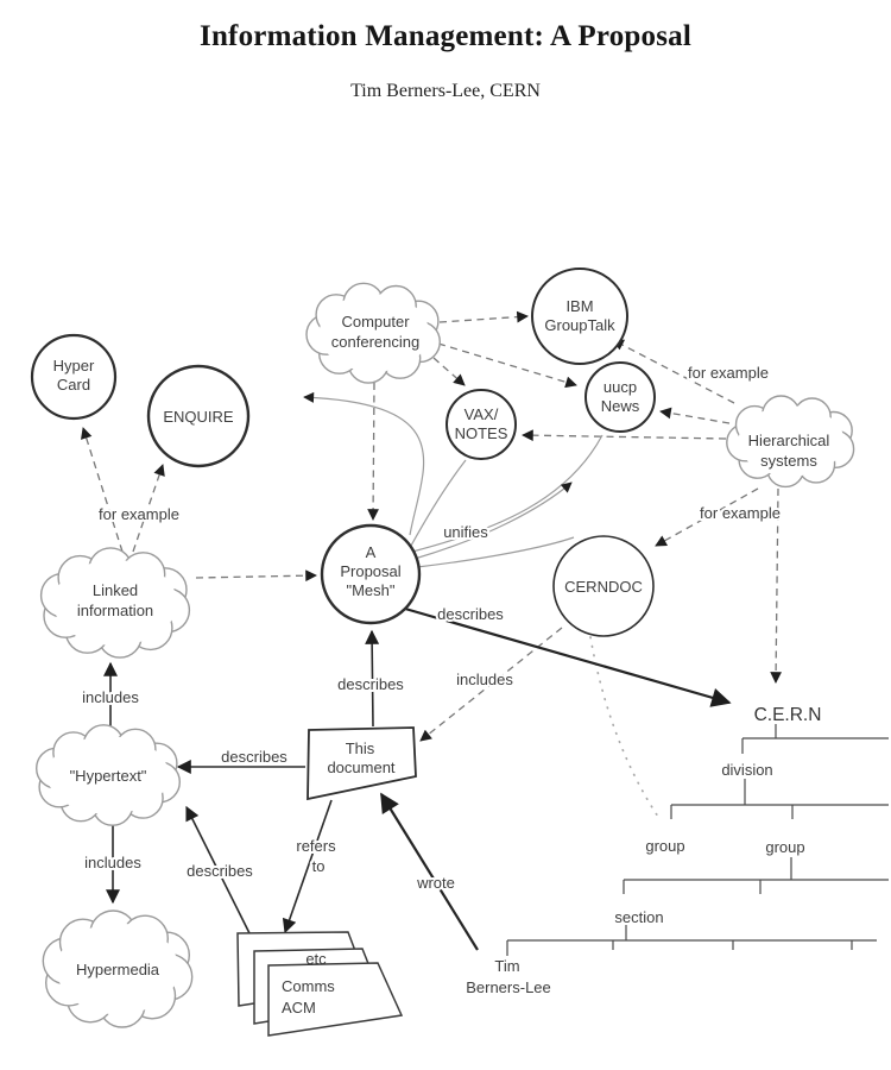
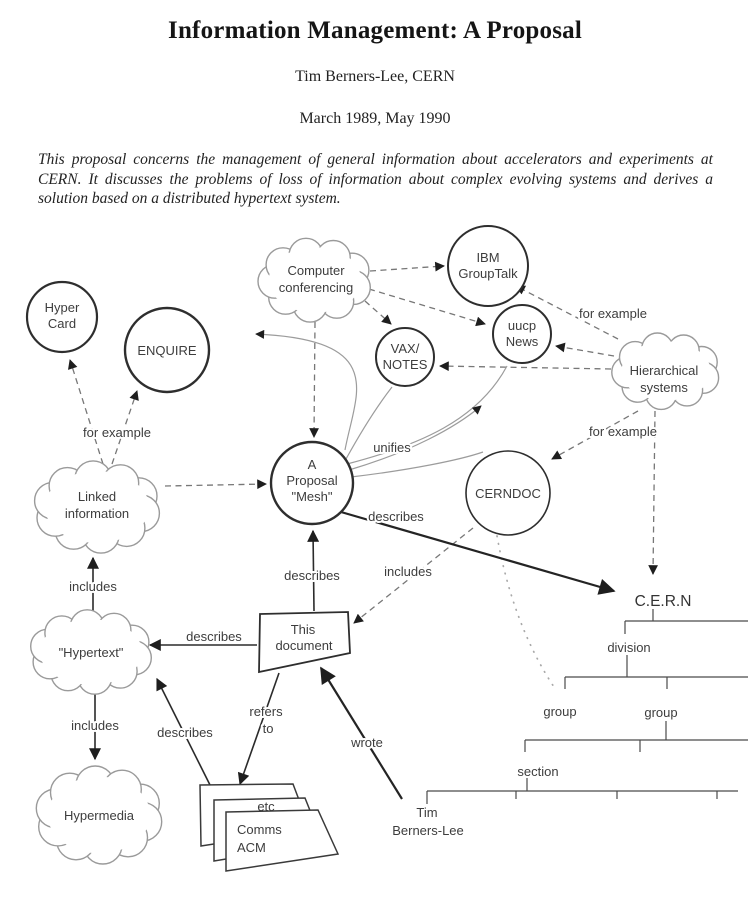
  Information Management: A Proposal
  Tim Berners-Lee, CERN
+ March 1989, May 1990
+ This proposal concerns the management of general information about accelerators and experiments at CERN. It discusses the problems of loss of information about complex evolving systems and derives a solution based on a distributed hypertext system.
  etc
  Hyper
  Card
  ENQUIRE
  Computer
  conferencing
  IBM
  GroupTalk
  uucp
  News
  VAX/
  NOTES
  Hierarchical
  systems
  Linked
  information
  A
  Proposal
  "Mesh"
  CERNDOC
  "Hypertext"
  Hypermedia
  This
  document
  C.E.R.N
  Tim
  Berners-Lee
  Comms
  ACM
  for example
  for example
  for example
  unifies
  describes
  describes
  describes
  describes
  includes
  includes
  includes
  refers
  to
  wrote
  division
  group
  group
  section
